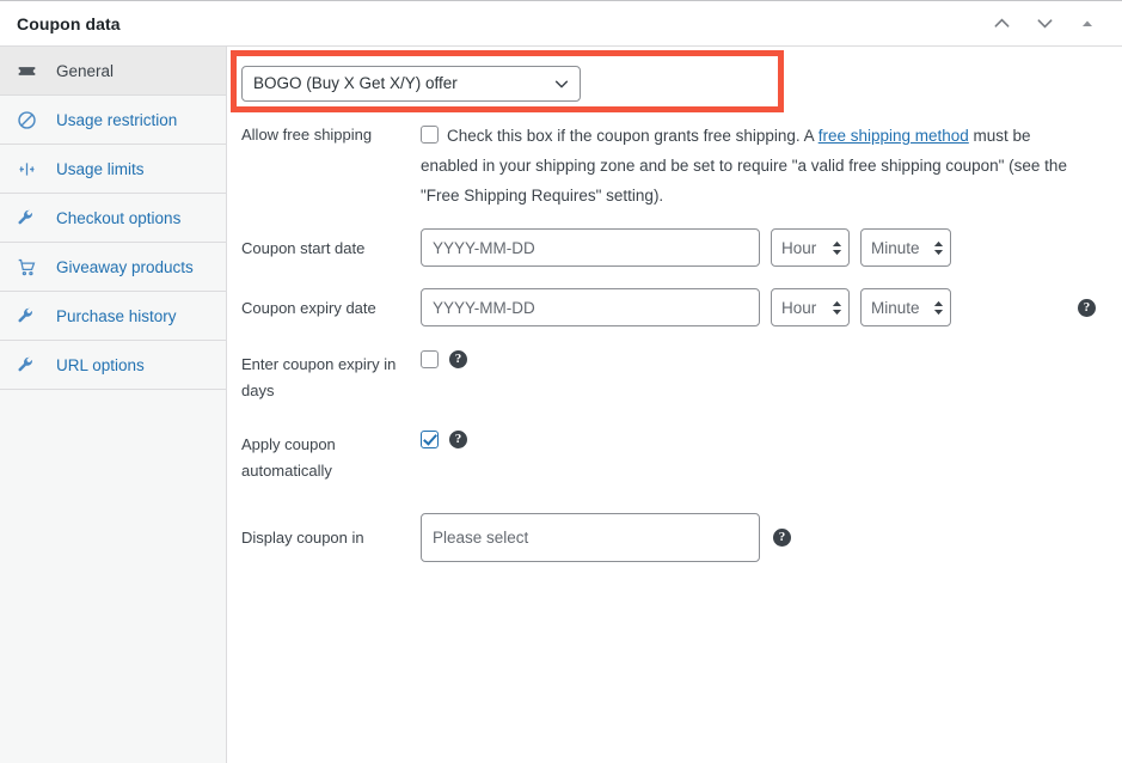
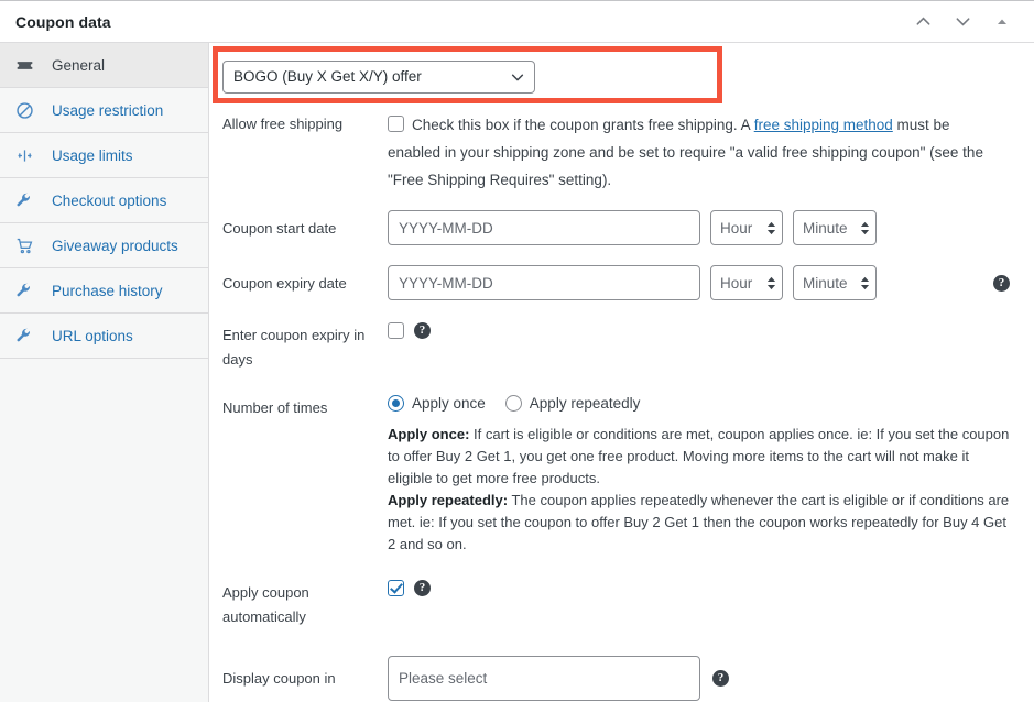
  Coupon data
  General
  Usage restriction
  Usage limits
  Checkout options
  Giveaway products
  Purchase history
  URL options
  BOGO (Buy X Get X/Y) offer
  Allow free shipping
  Check this box if the coupon grants free shipping. A free shipping method must be enabled in your shipping zone and be set to require "a valid free shipping coupon" (see the "Free Shipping Requires" setting).
  Coupon start date
  YYYY-MM-DD
  Hour
  Minute
  Coupon expiry date
  YYYY-MM-DD
  Hour
  Minute
  ?
  Enter coupon expiry in days
  ?
+ Number of times
+ Apply once
+ Apply repeatedly
+ Apply once: If cart is eligible or conditions are met, coupon applies once. ie: If you set the coupon to offer Buy 2 Get 1, you get one free product. Moving more items to the cart will not make it eligible to get more free products.
+ Apply repeatedly: The coupon applies repeatedly whenever the cart is eligible or if conditions are met. ie: If you set the coupon to offer Buy 2 Get 1 then the coupon works repeatedly for Buy 4 Get 2 and so on.
  Apply coupon automatically
  ?
  Display coupon in
  Please select
  ?
